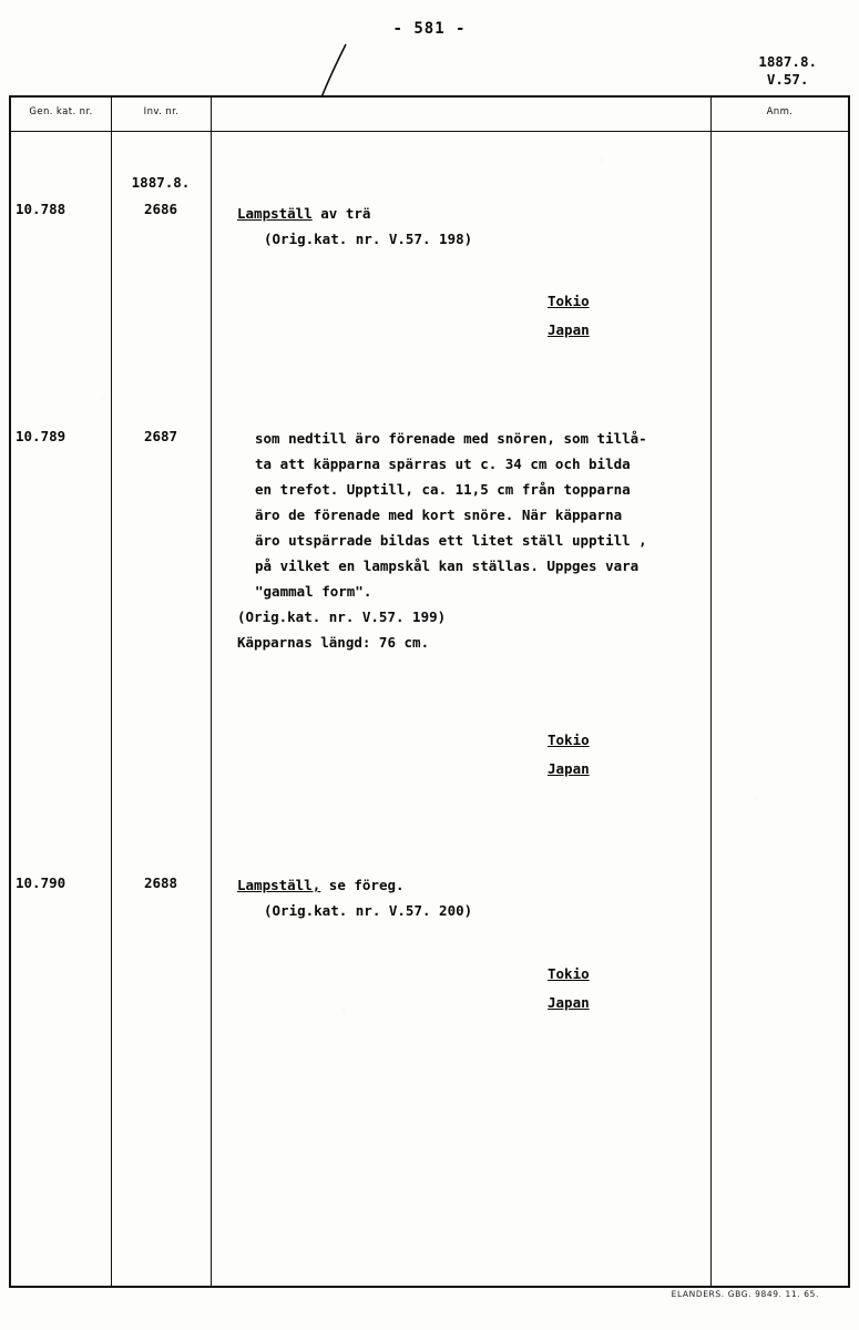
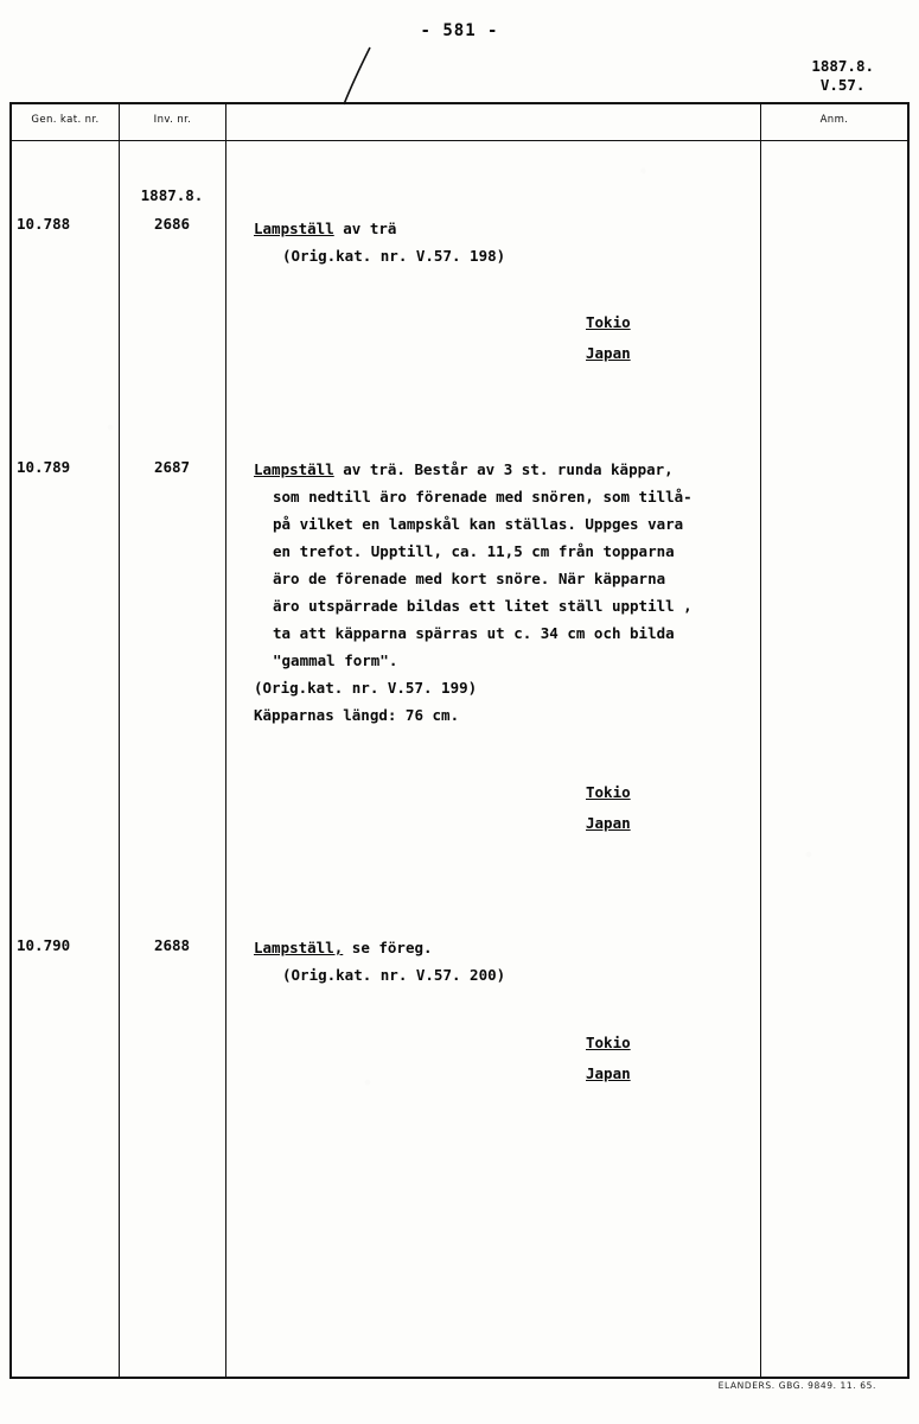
  - 581 -
  1887.8.
  V.57.
  Gen. kat. nr.
  Inv. nr.
  Anm.
  1887.8.
  10.788
  2686
  Lampställ av trä
  (Orig.kat. nr. V.57. 198)
  Tokio
  Japan
  10.789
  2687
+ Lampställ av trä. Består av 3 st. runda käppar,
  som nedtill äro förenade med snören, som tillå-
- ta att käpparna spärras ut c. 34 cm och bilda
+ på vilket en lampskål kan ställas. Uppges vara
  en trefot. Upptill, ca. 11,5 cm från topparna
  äro de förenade med kort snöre. När käpparna
  äro utspärrade bildas ett litet ställ upptill ,
- på vilket en lampskål kan ställas. Uppges vara
+ ta att käpparna spärras ut c. 34 cm och bilda
  "gammal form".
  (Orig.kat. nr. V.57. 199)
  Käpparnas längd: 76 cm.
  Tokio
  Japan
  10.790
  2688
  Lampställ, se föreg.
  (Orig.kat. nr. V.57. 200)
  Tokio
  Japan
  ELANDERS. GBG. 9849. 11. 65.
